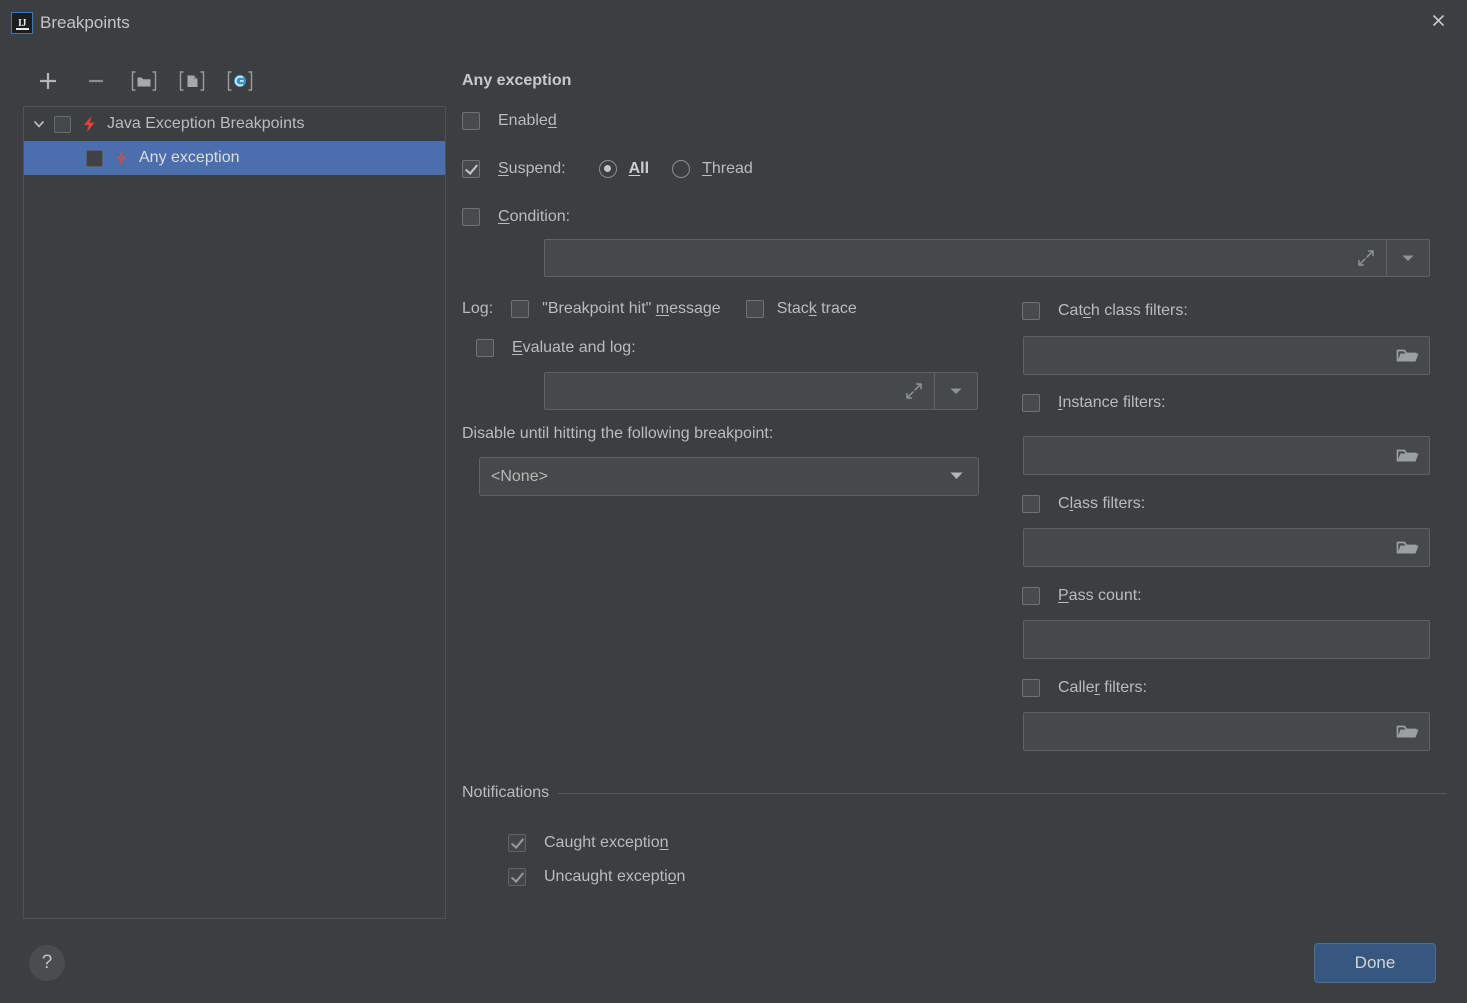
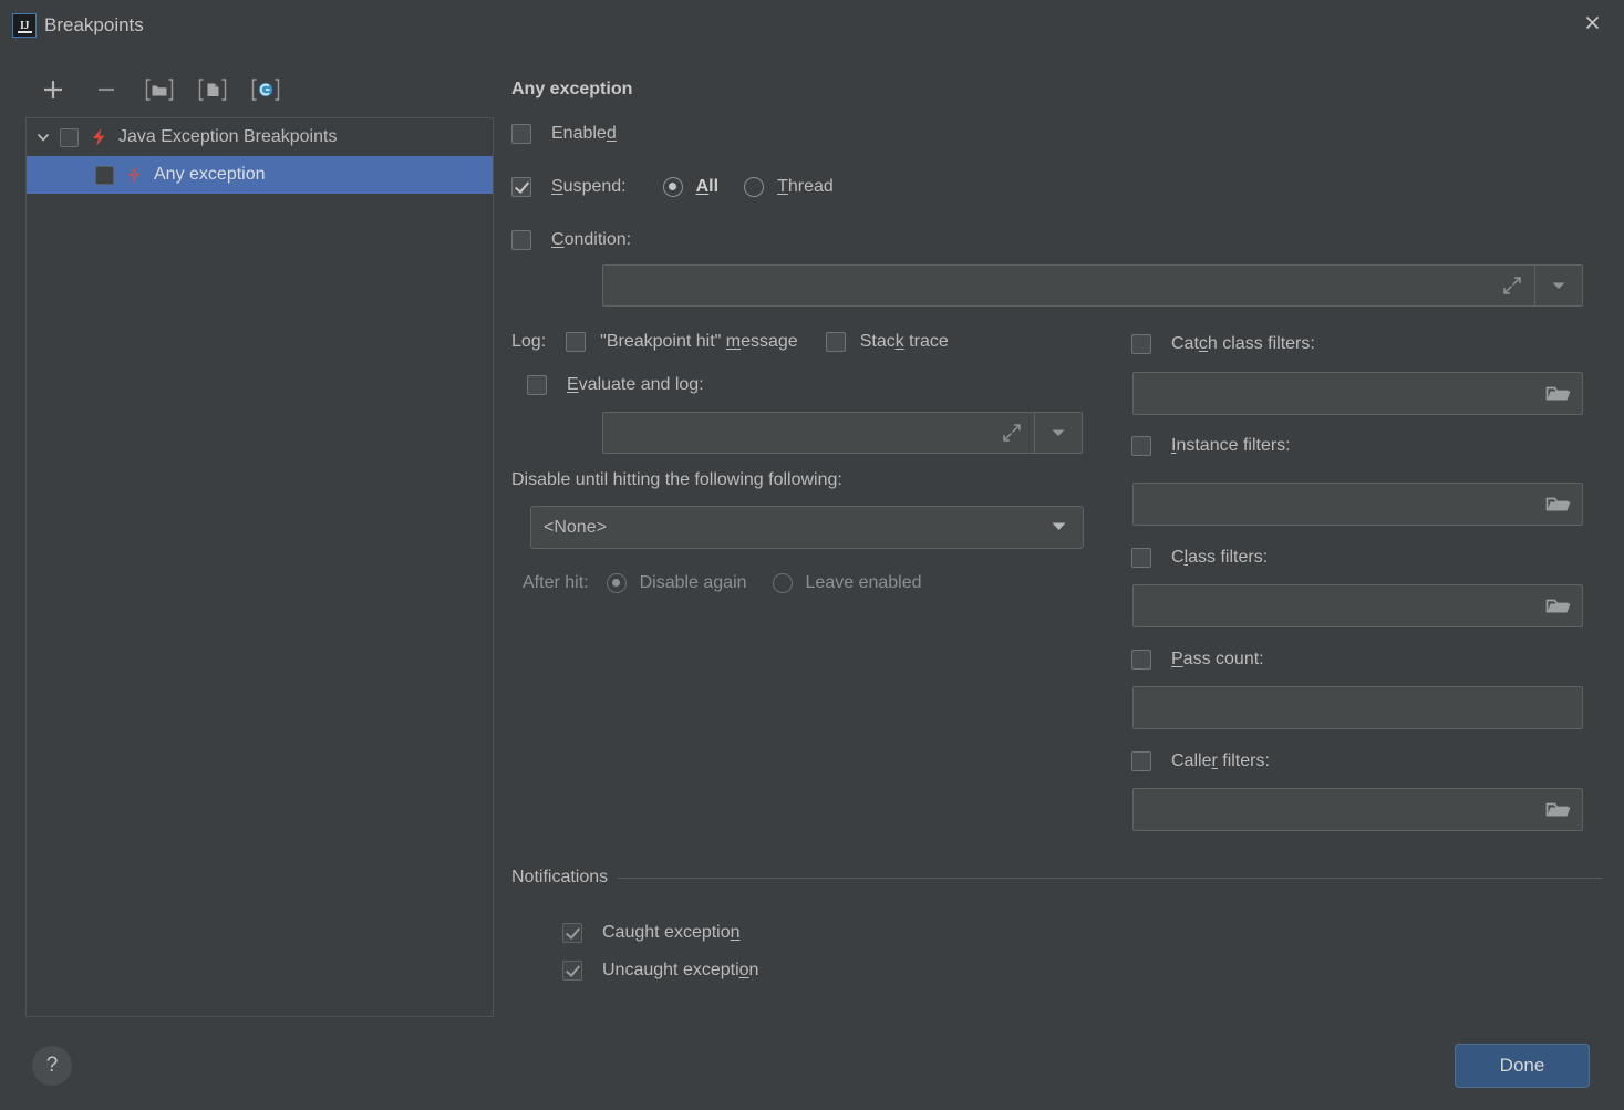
  IJ
  Breakpoints
  Java Exception Breakpoints
  Any exception
  Any exception
  Enabled
  Suspend:
  All
  Thread
  Condition:
  Log:
  "Breakpoint hit" message
  Stack trace
  Evaluate and log:
- Disable until hitting the following breakpoint:
+ Disable until hitting the following following:
  <None>
+ After hit:
+ Disable again
+ Leave enabled
  Catch class filters:
  Instance filters:
  Class filters:
  Pass count:
  Caller filters:
  Notifications
  Caught exception
  Uncaught exception
  ?
  Done
